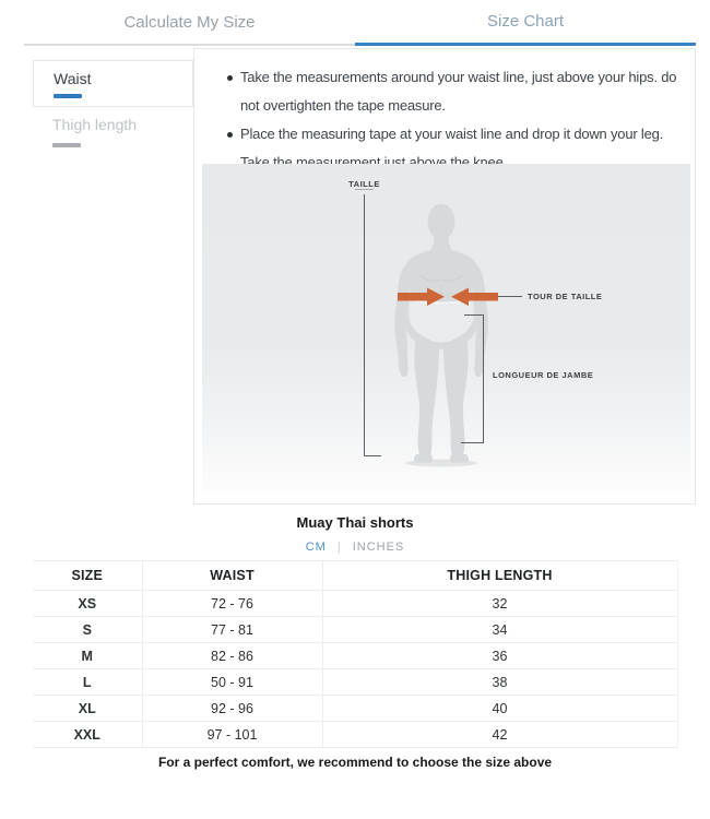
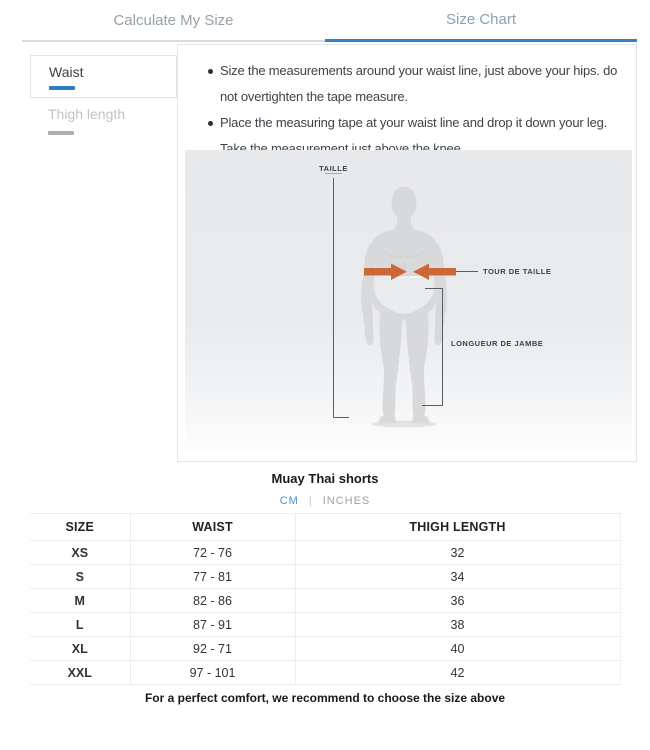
  Calculate My Size
  Size Chart
  Waist
  Thigh length
- Take the measurements around your waist line, just above your hips. do not overtighten the tape measure.
+ Size the measurements around your waist line, just above your hips. do not overtighten the tape measure.
  Place the measuring tape at your waist line and drop it down your leg. Take the measurement just above the knee.
  TAILLE
  TOUR DE TAILLE
  LONGUEUR DE JAMBE
  Muay Thai shorts
  CM
  |
  INCHES
  SIZE	WAIST	THIGH LENGTH
  XS	72 - 76	32
  S	77 - 81	34
  M	82 - 86	36
- L	50 - 91	38
+ L	87 - 91	38
- XL	92 - 96	40
+ XL	92 - 71	40
  XXL	97 - 101	42
  For a perfect comfort, we recommend to choose the size above
